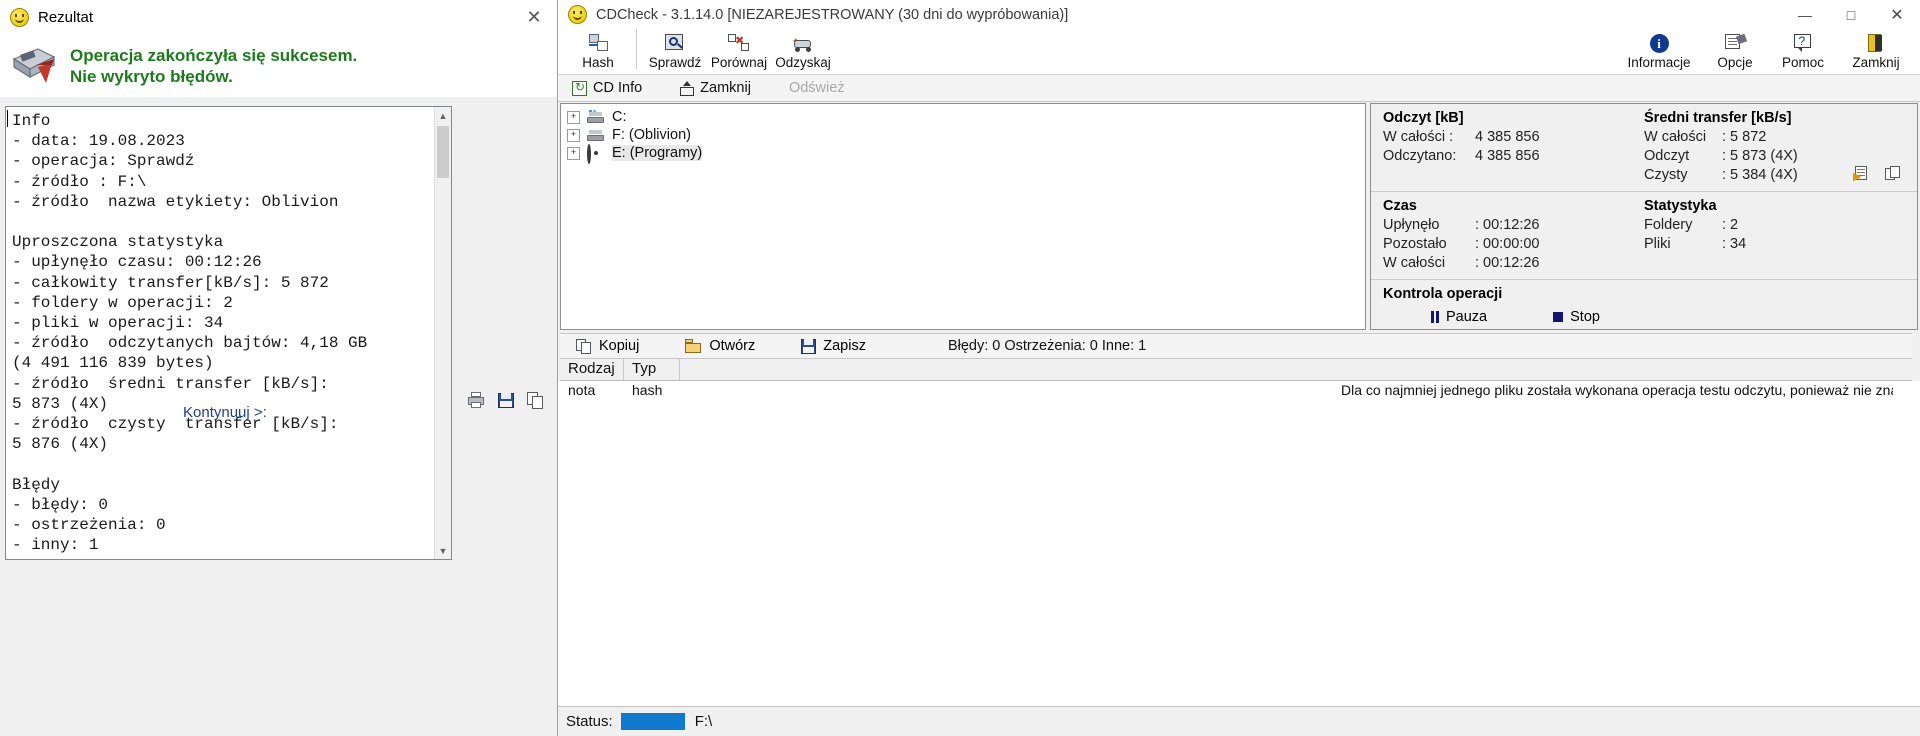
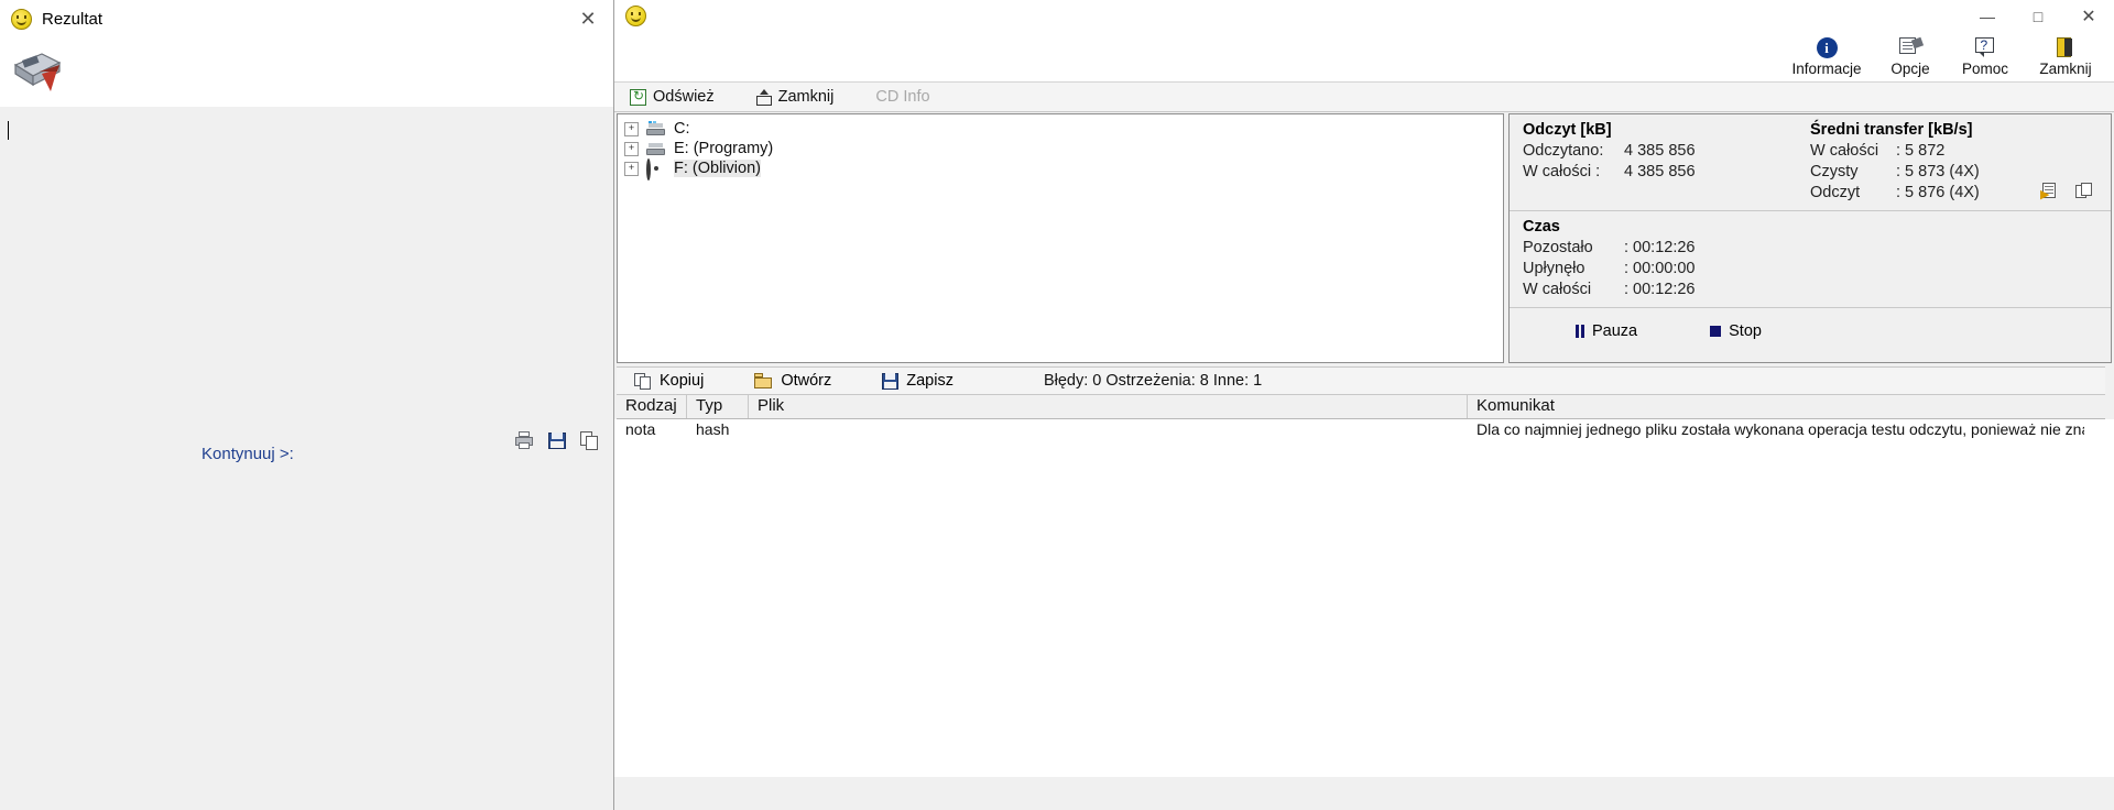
  Rezultat
  ✕
- Operacja zakończyła się sukcesem.
- Nie wykryto błędów.
- Info
- - data: 19.08.2023
- - operacja: Sprawdź
- - źródło : F:\
- - źródło nazwa etykiety: Oblivion
- Uproszczona statystyka
- - upłynęło czasu: 00:12:26
- - całkowity transfer[kB/s]: 5 872
- - foldery w operacji: 2
- - pliki w operacji: 34
- - źródło odczytanych bajtów: 4,18 GB
- (4 491 116 839 bytes)
- - źródło średni transfer [kB/s]:
- 5 873 (4X)
- - źródło czysty transfer [kB/s]:
- 5 876 (4X)
- Błędy
- - błędy: 0
- - ostrzeżenia: 0
- - inny: 1
- ▲
- ▼
  Kontynuuj >:
- CDCheck - 3.1.14.0 [NIEZAREJESTROWANY (30 dni do wypróbowania)]
  —
  □
  ✕
- Hash
- Sprawdź
- ✖
- Porównaj
- Odzyskaj
  i
  Informacje
  Opcje
  ?
  Pomoc
  Zamknij
- CD Info
+ Odśwież
  Zamknij
- Odśwież
+ CD Info
  +
  C:
  +
- F: (Oblivion)
+ E: (Programy)
  +
- E: (Programy)
+ F: (Oblivion)
  Odczyt [kB]
- W całości :
+ Odczytano:
  4 385 856
- Odczytano:
+ W całości :
  4 385 856
  Średni transfer [kB/s]
  W całości
  : 5 872
- Odczyt
+ Czysty
  : 5 873 (4X)
- Czysty
+ Odczyt
- : 5 384 (4X)
+ : 5 876 (4X)
  Czas
- Upłynęło
+ Pozostało
  : 00:12:26
- Pozostało
+ Upłynęło
  : 00:00:00
  W całości
  : 00:12:26
- Statystyka
- Foldery
- : 2
- Pliki
- : 34
  ▶
- Kontrola operacji
  Pauza
  Stop
  Kopiuj
  Otwórz
  Zapisz
- Błędy: 0 Ostrzeżenia: 0 Inne: 1
+ Błędy: 0 Ostrzeżenia: 8 Inne: 1
  Rodzaj
  Typ
+ Plik
+ Komunikat
  nota
  hash
  Dla co najmniej jednego pliku została wykonana operacja testu odczytu, ponieważ nie zn
- Status:
- F:\
